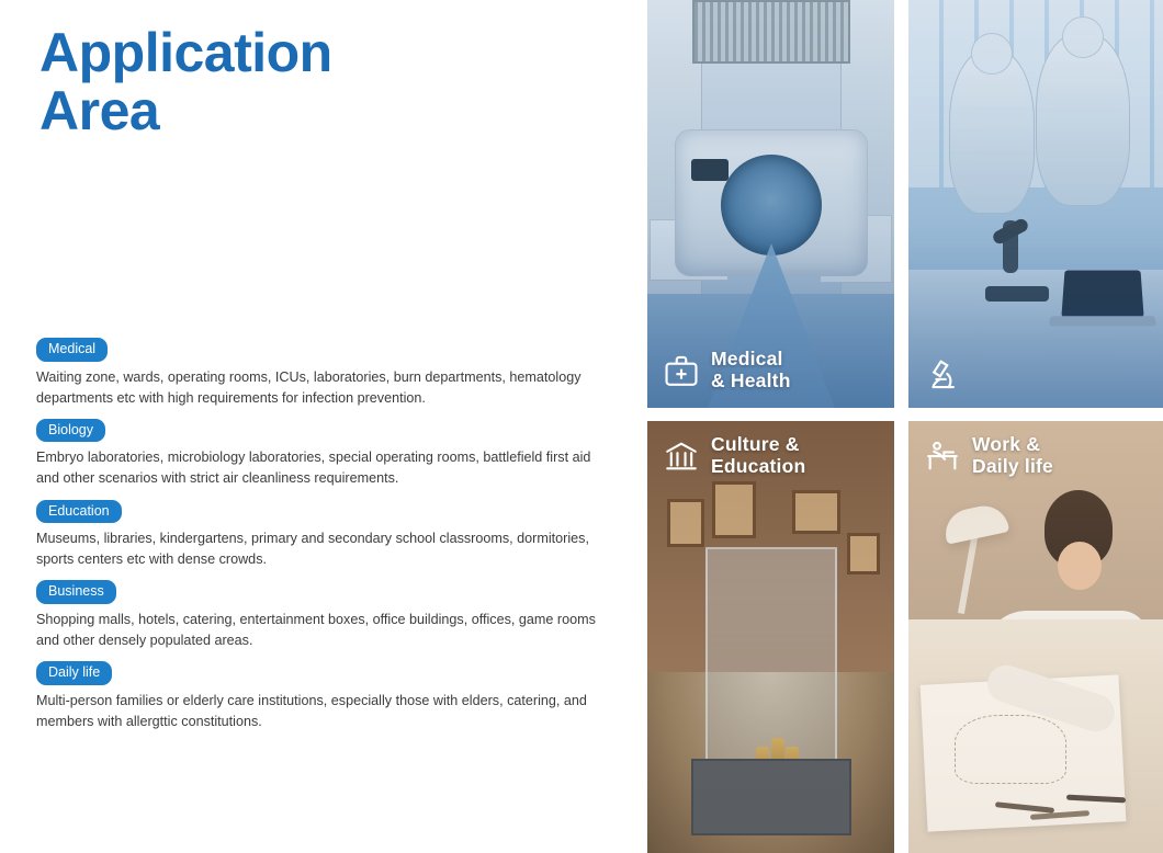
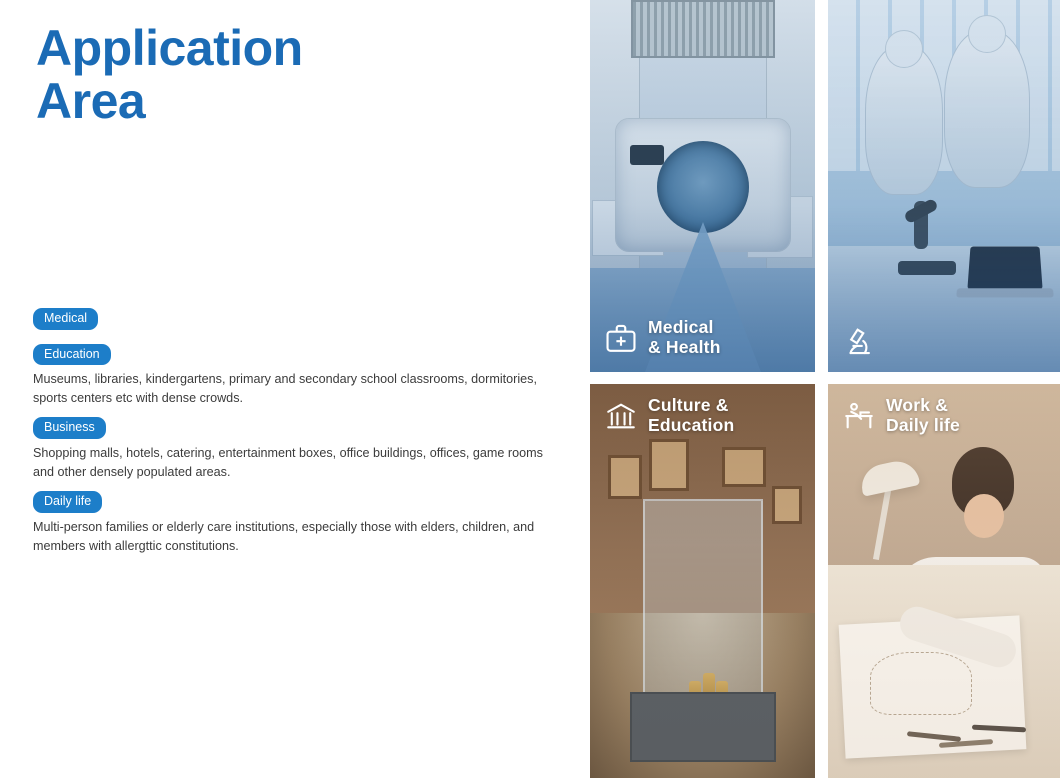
  Application
  Area
  Medical
- Waiting zone, wards, operating rooms, ICUs, laboratories, burn departments, hematology departments etc with high requirements for infection prevention.
- Biology
- Embryo laboratories, microbiology laboratories, special operating rooms, battlefield first aid and other scenarios with strict air cleanliness requirements.
  Education
  Museums, libraries, kindergartens, primary and secondary school classrooms, dormitories, sports centers etc with dense crowds.
  Business
  Shopping malls, hotels, catering, entertainment boxes, office buildings, offices, game rooms and other densely populated areas.
  Daily life
- Multi-person families or elderly care institutions, especially those with elders, catering, and members with allergttic constitutions.
+ Multi-person families or elderly care institutions, especially those with elders, children, and members with allergttic constitutions.
  Medical
  & Health
  Culture &
  Education
  Work &
  Daily life
